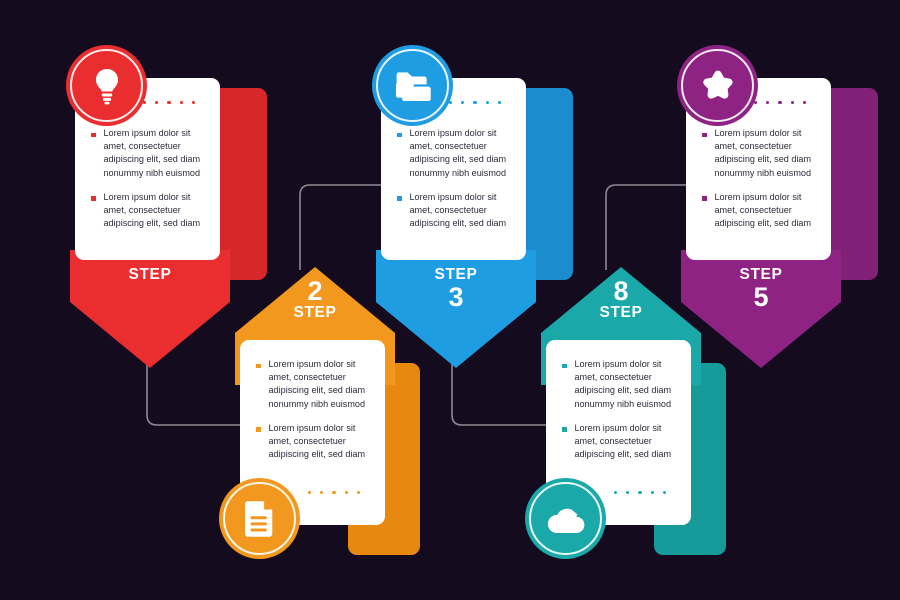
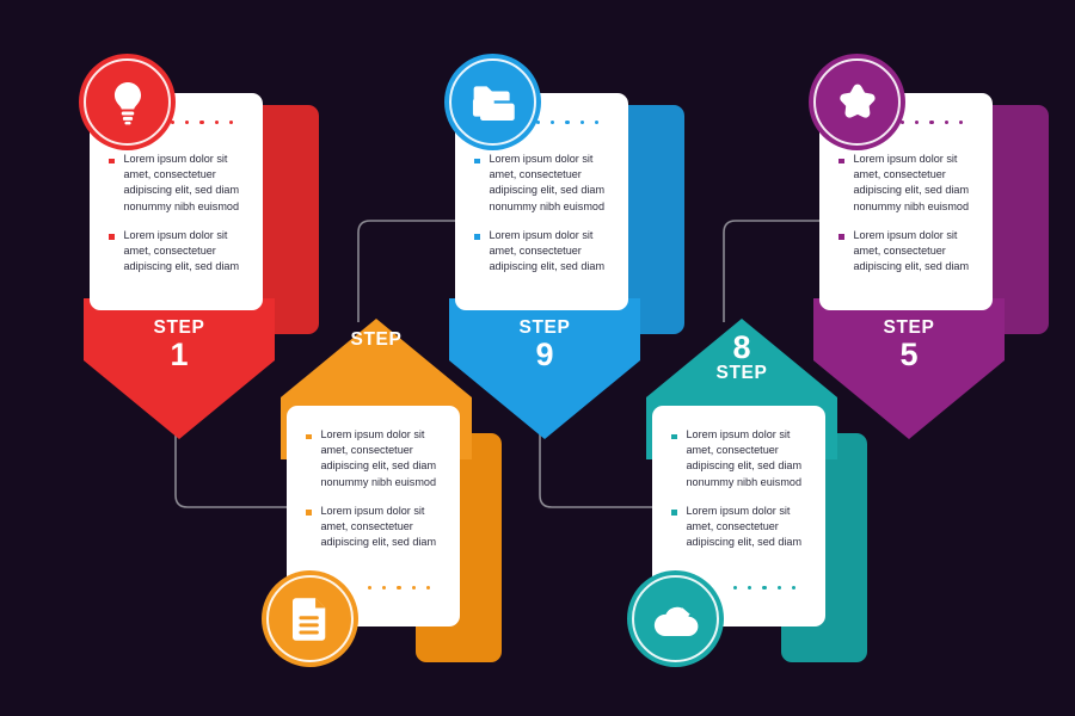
  Lorem ipsum dolor sit amet, consectetuer adipiscing elit, sed diam nonummy nibh euismod
  Lorem ipsum dolor sit amet, consectetuer adipiscing elit, sed diam
  STEP
+ 1
  Lorem ipsum dolor sit amet, consectetuer adipiscing elit, sed diam nonummy nibh euismod
  Lorem ipsum dolor sit amet, consectetuer adipiscing elit, sed diam
- 2
  STEP
  Lorem ipsum dolor sit amet, consectetuer adipiscing elit, sed diam nonummy nibh euismod
  Lorem ipsum dolor sit amet, consectetuer adipiscing elit, sed diam
  STEP
- 3
+ 9
  Lorem ipsum dolor sit amet, consectetuer adipiscing elit, sed diam nonummy nibh euismod
  Lorem ipsum dolor sit amet, consectetuer adipiscing elit, sed diam
  8
  STEP
  Lorem ipsum dolor sit amet, consectetuer adipiscing elit, sed diam nonummy nibh euismod
  Lorem ipsum dolor sit amet, consectetuer adipiscing elit, sed diam
  STEP
  5
